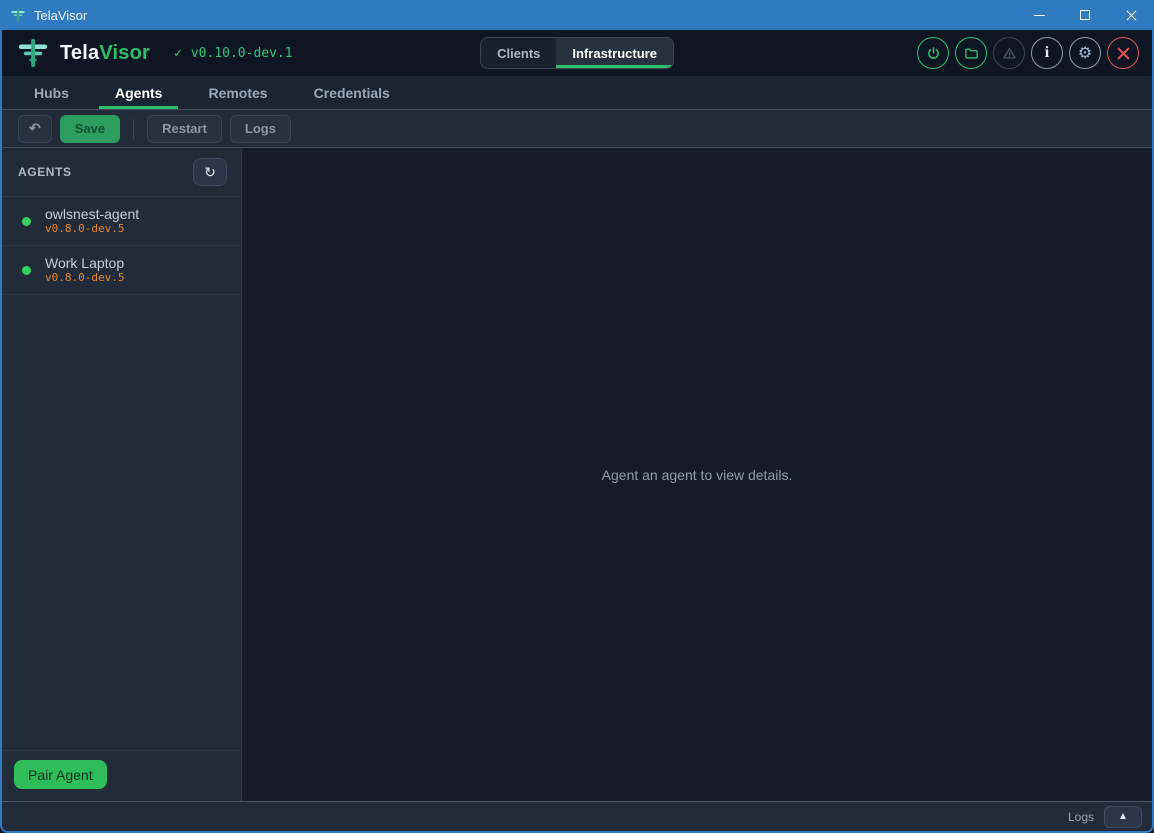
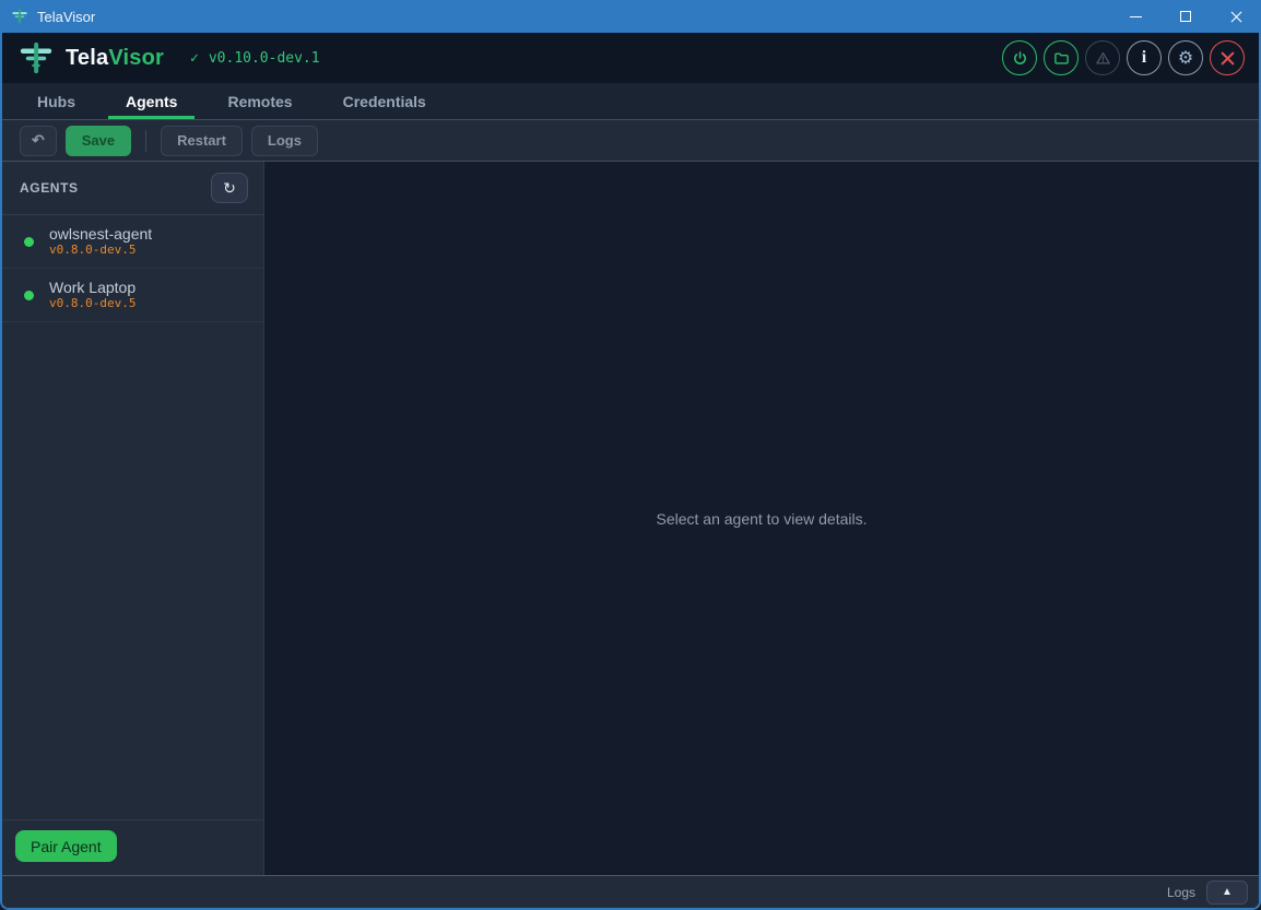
  TelaVisor
  TelaVisor
  ✓
  v0.10.0-dev.1
- Clients
- Infrastructure
  i
  ⚙
  Hubs
  Agents
  Remotes
  Credentials
  ↶
  Save
  Restart
  Logs
  AGENTS
  ↻
  owlsnest-agent
  v0.8.0-dev.5
  Work Laptop
  v0.8.0-dev.5
  Pair Agent
- Agent an agent to view details.
+ Select an agent to view details.
  Logs
  ▲
